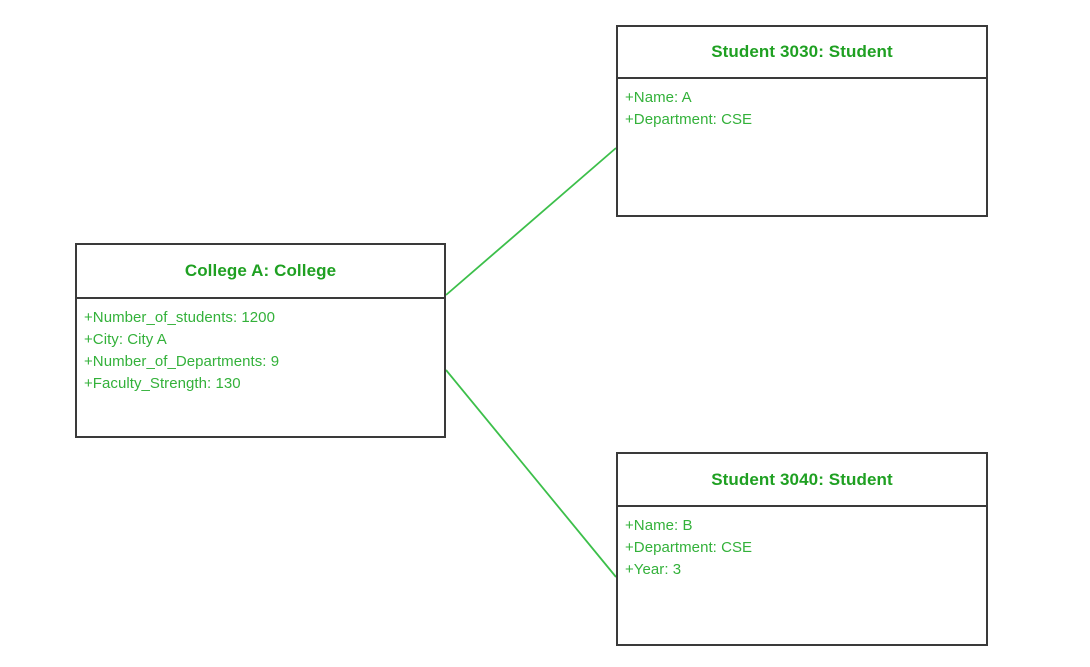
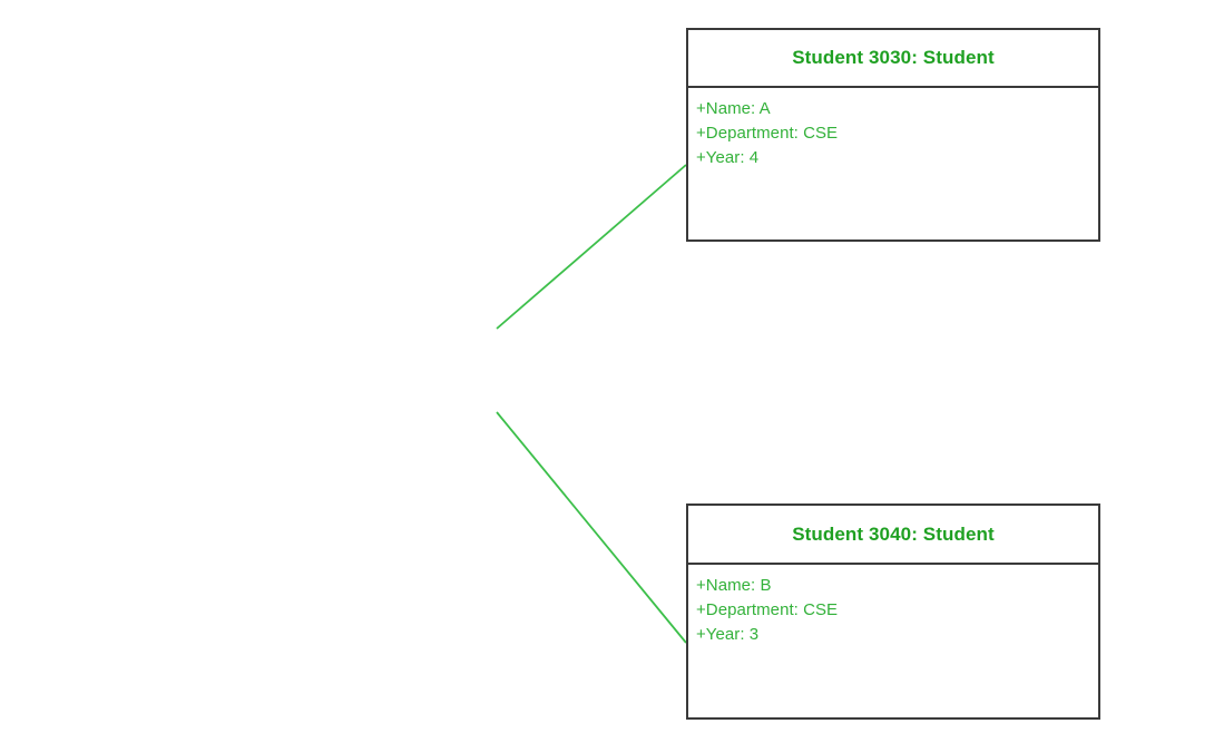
- College A: College
- +Number_of_students: 1200
- +City: City A
- +Number_of_Departments: 9
- +Faculty_Strength: 130
  Student 3030: Student
  +Name: A
  +Department: CSE
+ +Year: 4
  Student 3040: Student
  +Name: B
  +Department: CSE
  +Year: 3
